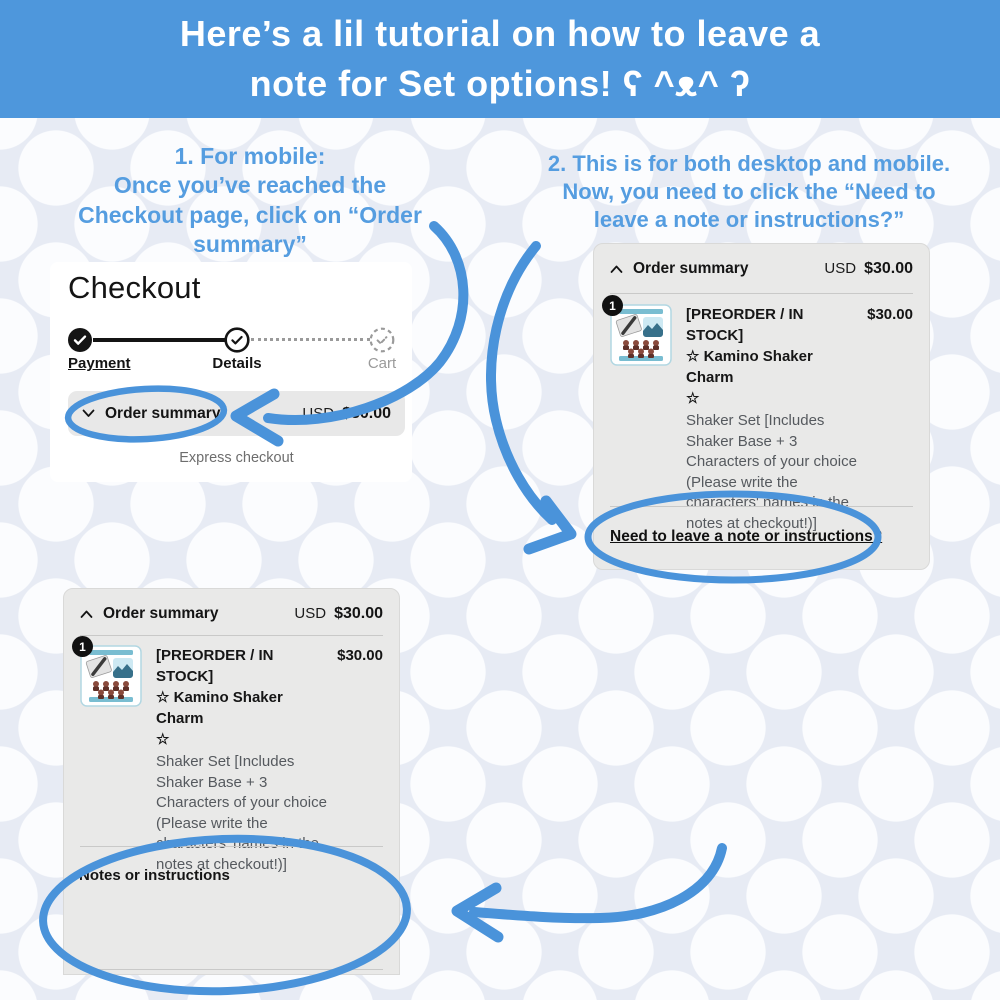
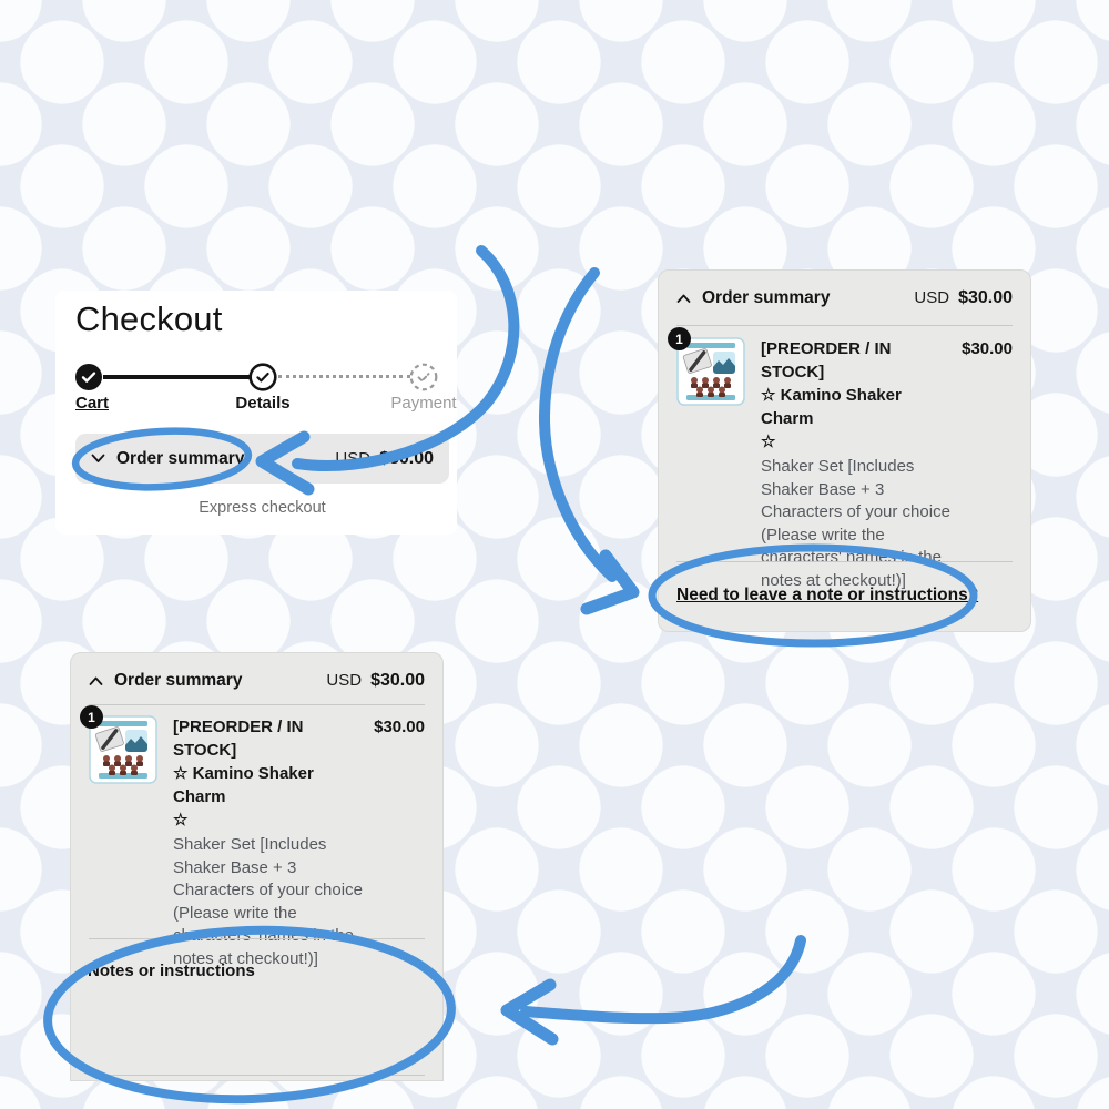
- Here’s a lil tutorial on how to leave a
- note for Set options! ʕ ^ᴥ^ ʔ
- 1. For mobile:
- Once you’ve reached the
- Checkout page, click on “Order
- summary”
- 2. This is for both desktop and mobile.
- Now, you need to click the “Need to
- leave a note or instructions?”
  Checkout
- Payment
+ Cart
  Details
- Cart
+ Payment
  Order summary
  Express checkout
  Order summary
  USD
  $30.00
  1
  [PREORDER / IN STOCK]
  ☆ Kamino Shaker Charm
  ☆
  Shaker Set [Includes
  Shaker Base + 3
  Characters of your choice
  (Please write the
  characters' namehe
  notes at checkout!)]
  $30.00
  Need to leave a note or instructions
  Order summary
  USD
  $30.00
  1
  [PREORDER / IN STOCK]
  ☆ Kamino Shaker Charm
  ☆
  Shaker Set [Includes
  Shaker Base + 3
  Characters of your choice
  (Please write the
  notes at checkout!)]
  $30.00
  Notes or instructions
